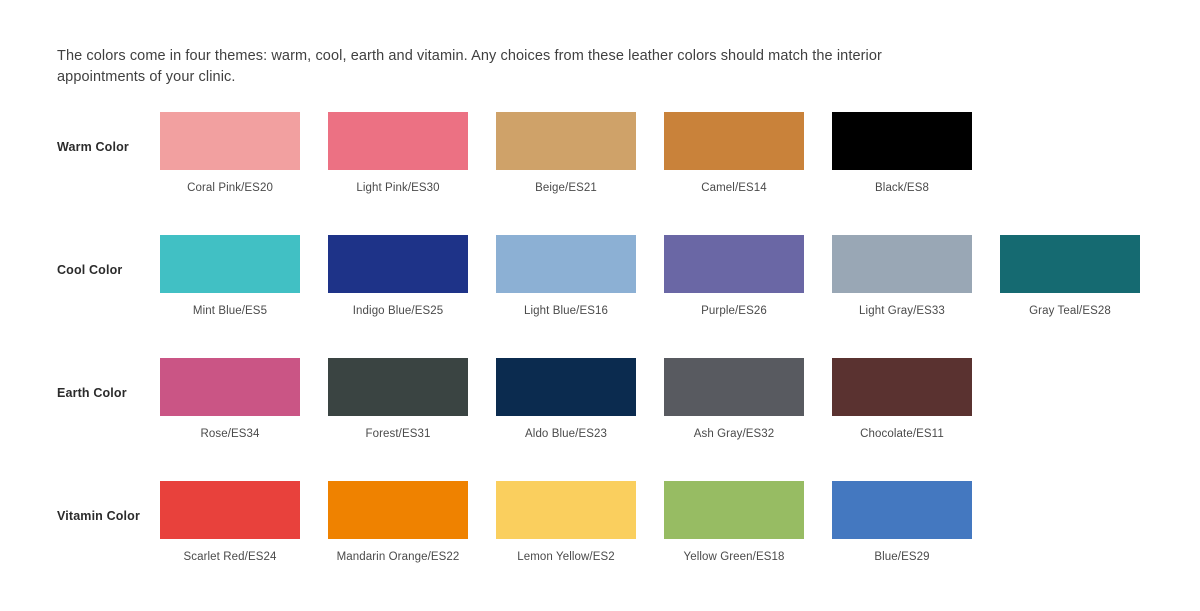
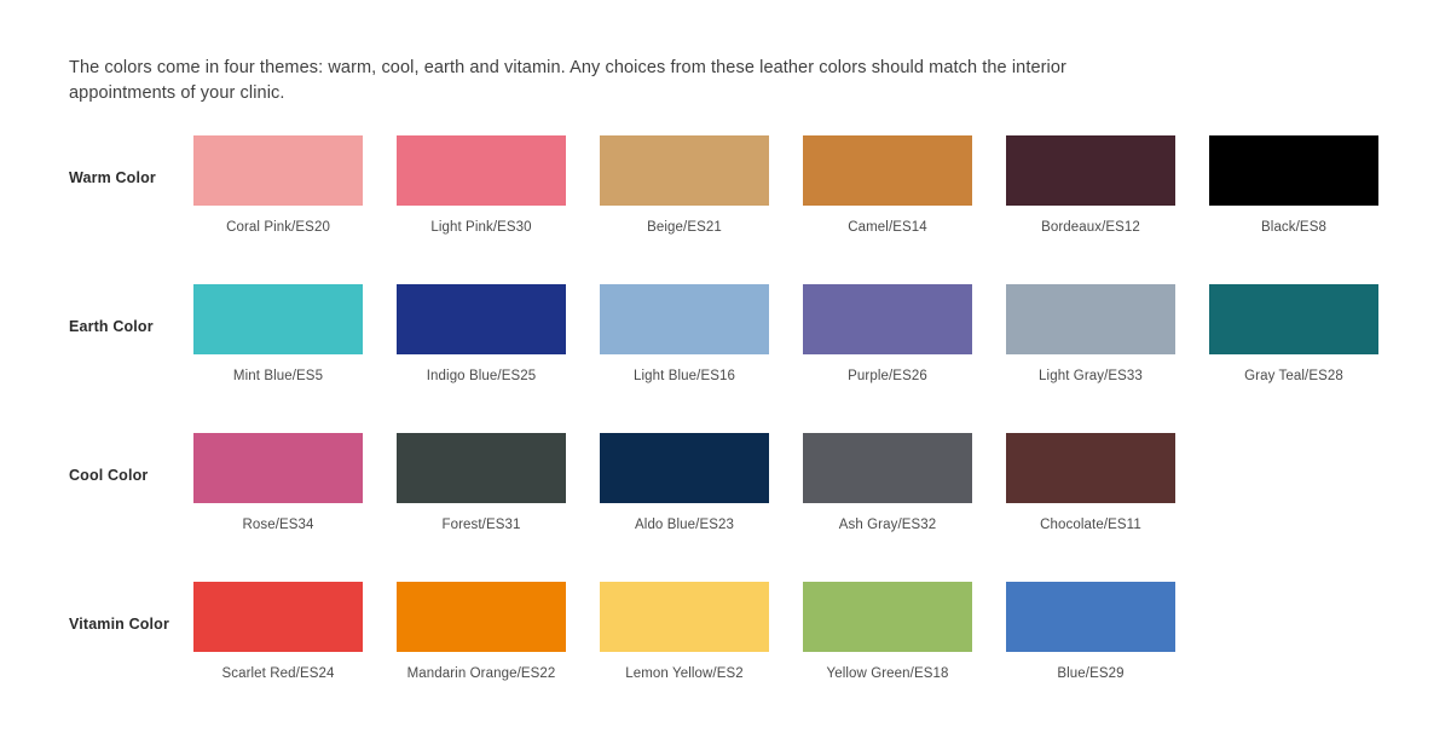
  The colors come in four themes: warm, cool, earth and vitamin. Any choices from these leather colors should match the interior appointments of your clinic.
  Warm Color
  Coral Pink/ES20
  Light Pink/ES30
  Beige/ES21
  Camel/ES14
+ Bordeaux/ES12
  Black/ES8
- Cool Color
+ Earth Color
  Mint Blue/ES5
  Indigo Blue/ES25
  Light Blue/ES16
  Purple/ES26
  Light Gray/ES33
  Gray Teal/ES28
- Earth Color
+ Cool Color
  Rose/ES34
  Forest/ES31
  Aldo Blue/ES23
  Ash Gray/ES32
  Chocolate/ES11
  Vitamin Color
  Scarlet Red/ES24
  Mandarin Orange/ES22
  Lemon Yellow/ES2
  Yellow Green/ES18
  Blue/ES29
